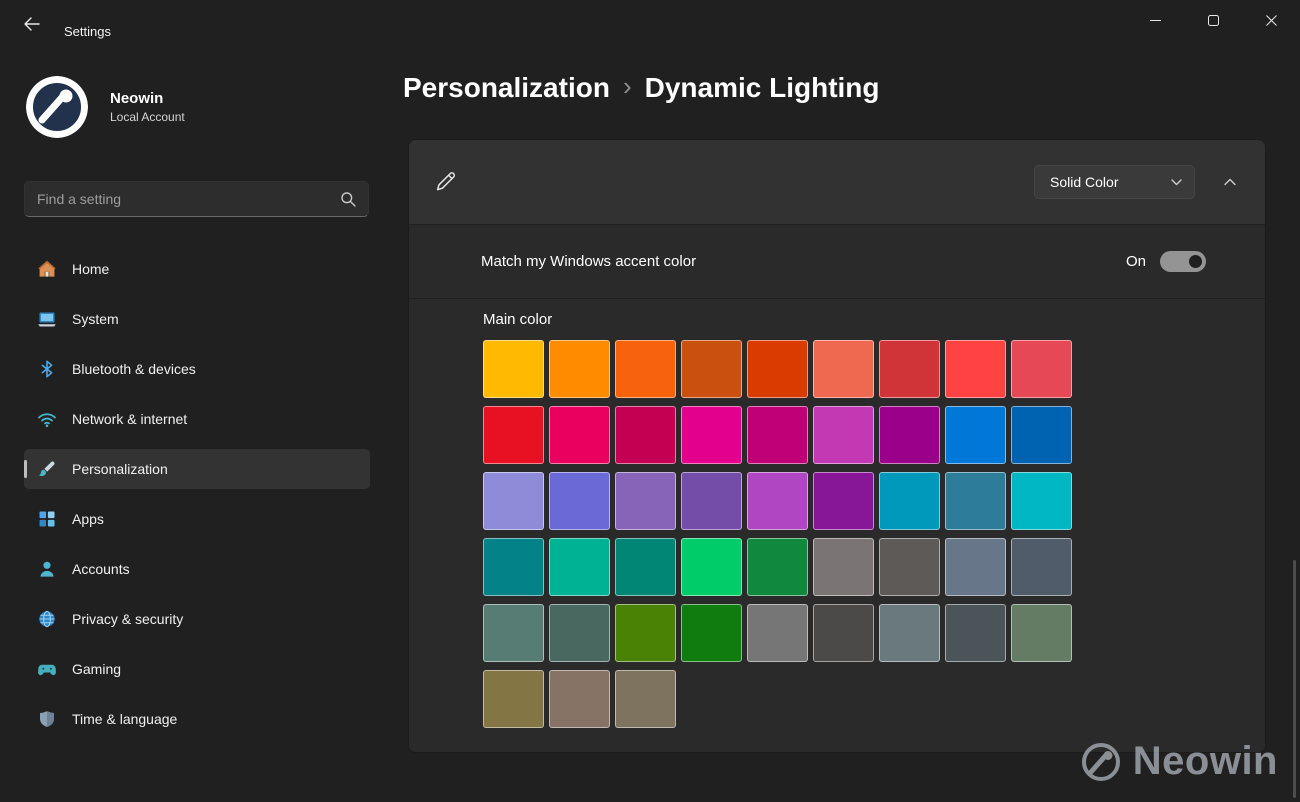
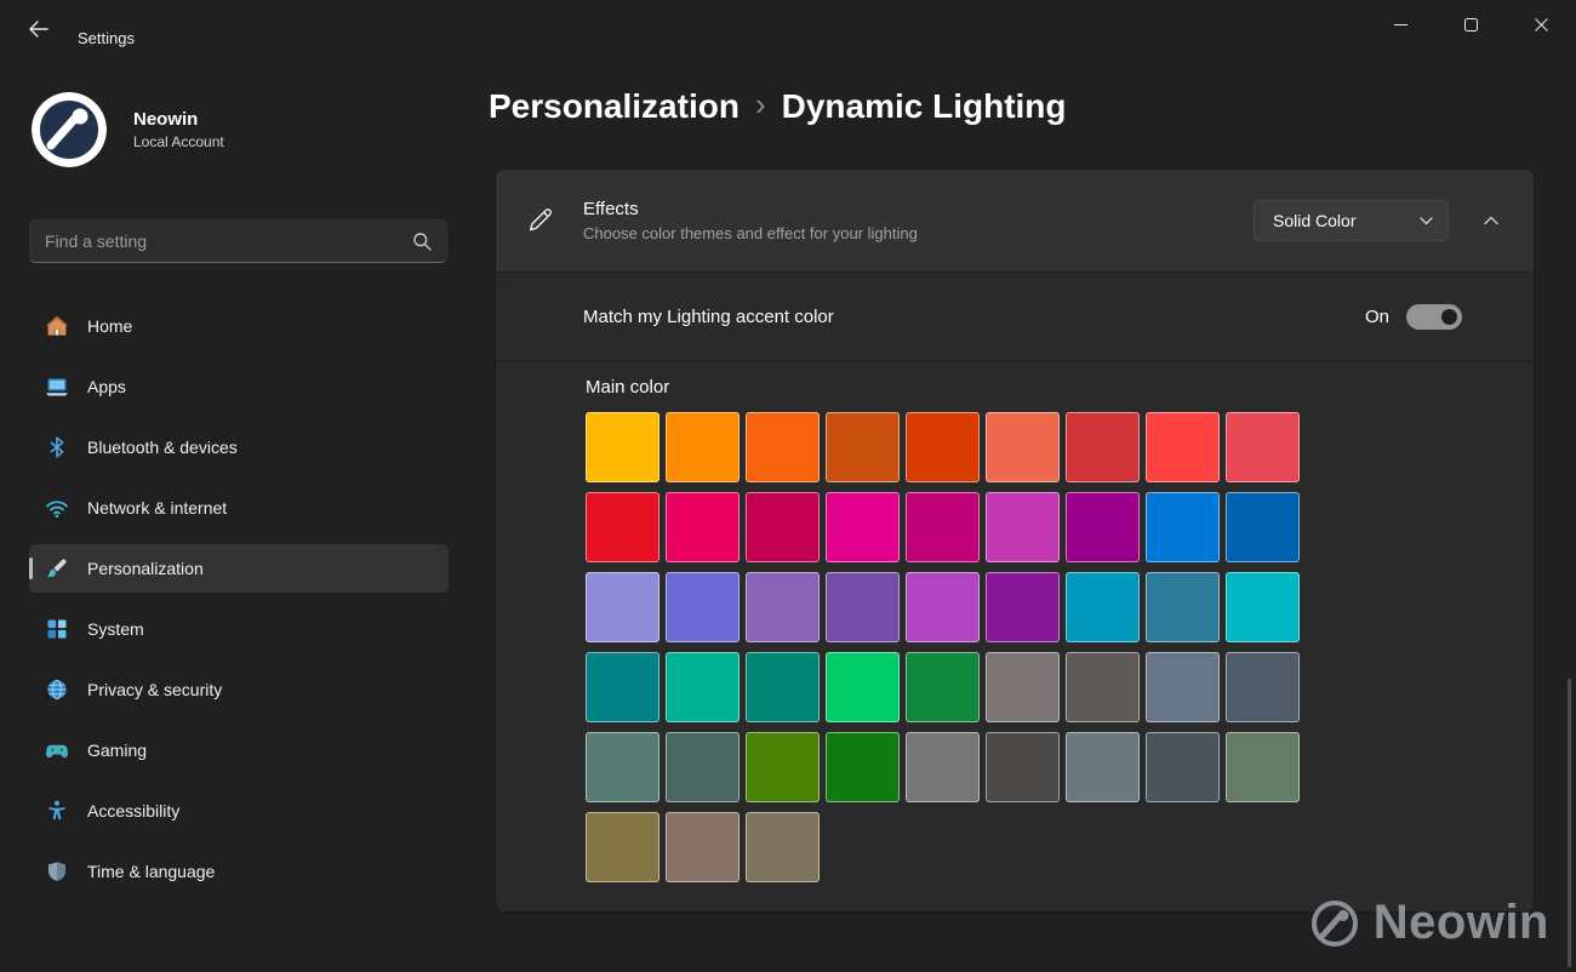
  Settings
  Neowin
  Local Account
  Find a setting
  Home
- System
+ Apps
  Bluetooth & devices
  Network & internet
  Personalization
- Apps
+ System
- Accounts
  Privacy & security
  Gaming
+ Accessibility
  Time & language
  Personalization
  ›
  Dynamic Lighting
+ Effects
+ Choose color themes and effect for your lighting
  Solid Color
- Match my Windows accent color
+ Match my Lighting accent color
  On
  Main color
  Neowin
